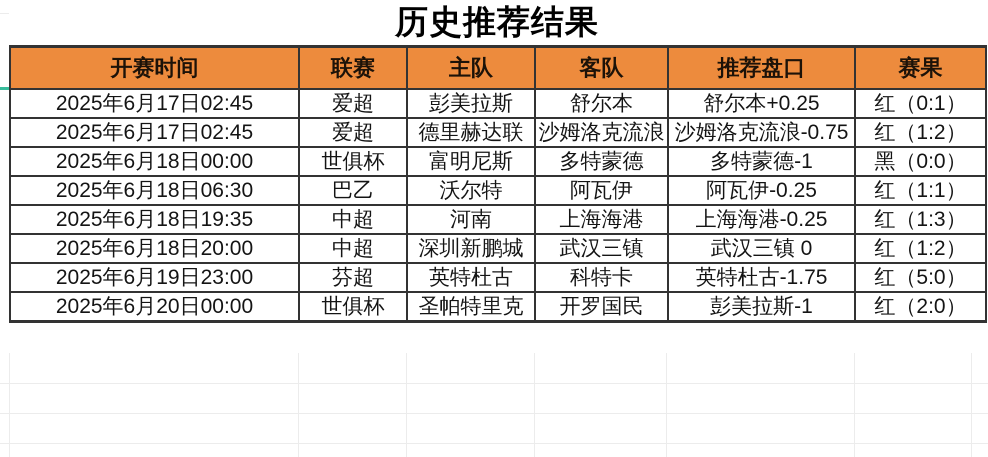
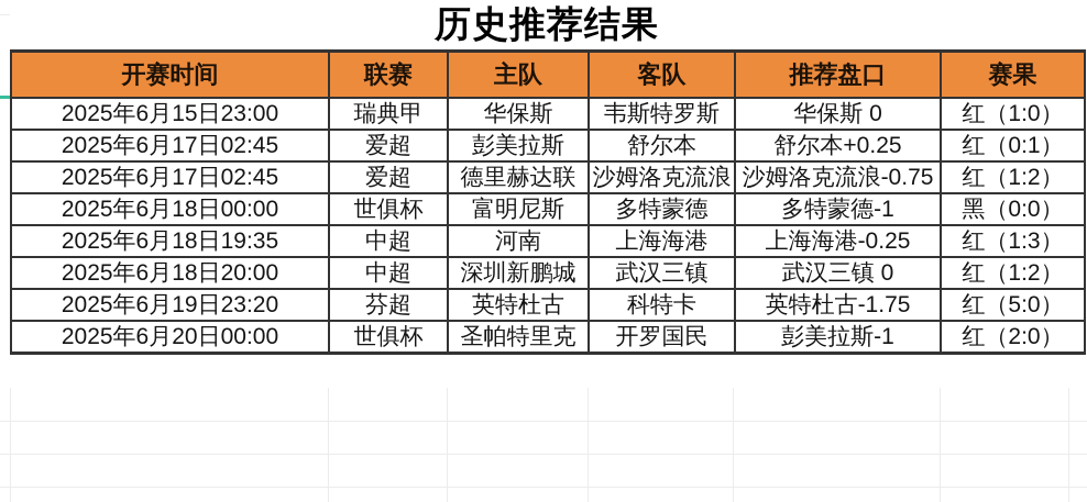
  历史推荐结果
  开赛时间	联赛	主队	客队	推荐盘口	赛果
+ 2025年6月15日23:00	瑞典甲	华保斯	韦斯特罗斯	华保斯 0	红（1:0）
  2025年6月17日02:45	爱超	彭美拉斯	舒尔本	舒尔本+0.25	红（0:1）
  2025年6月17日02:45	爱超	德里赫达联	沙姆洛克流浪	沙姆洛克流浪-0.75	红（1:2）
  2025年6月18日00:00	世俱杯	富明尼斯	多特蒙德	多特蒙德-1	黑（0:0）
- 2025年6月18日06:30	巴乙	沃尔特	阿瓦伊	阿瓦伊-0.25	红（1:1）
  2025年6月18日19:35	中超	河南	上海海港	上海海港-0.25	红（1:3）
  2025年6月18日20:00	中超	深圳新鹏城	武汉三镇	武汉三镇 0	红（1:2）
- 2025年6月19日23:00	芬超	英特杜古	科特卡	英特杜古-1.75	红（5:0）
+ 2025年6月19日23:20	芬超	英特杜古	科特卡	英特杜古-1.75	红（5:0）
  2025年6月20日00:00	世俱杯	圣帕特里克	开罗国民	彭美拉斯-1	红（2:0）
